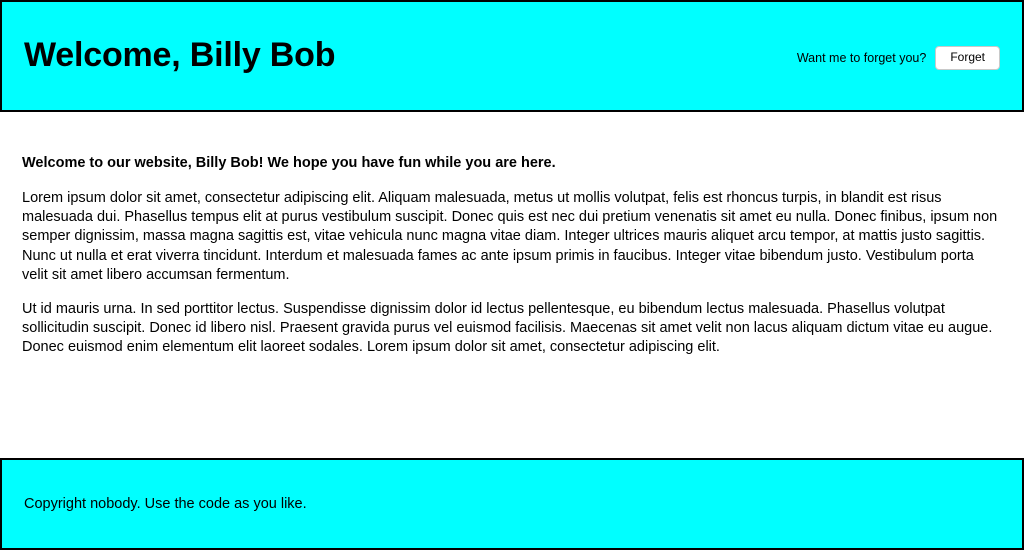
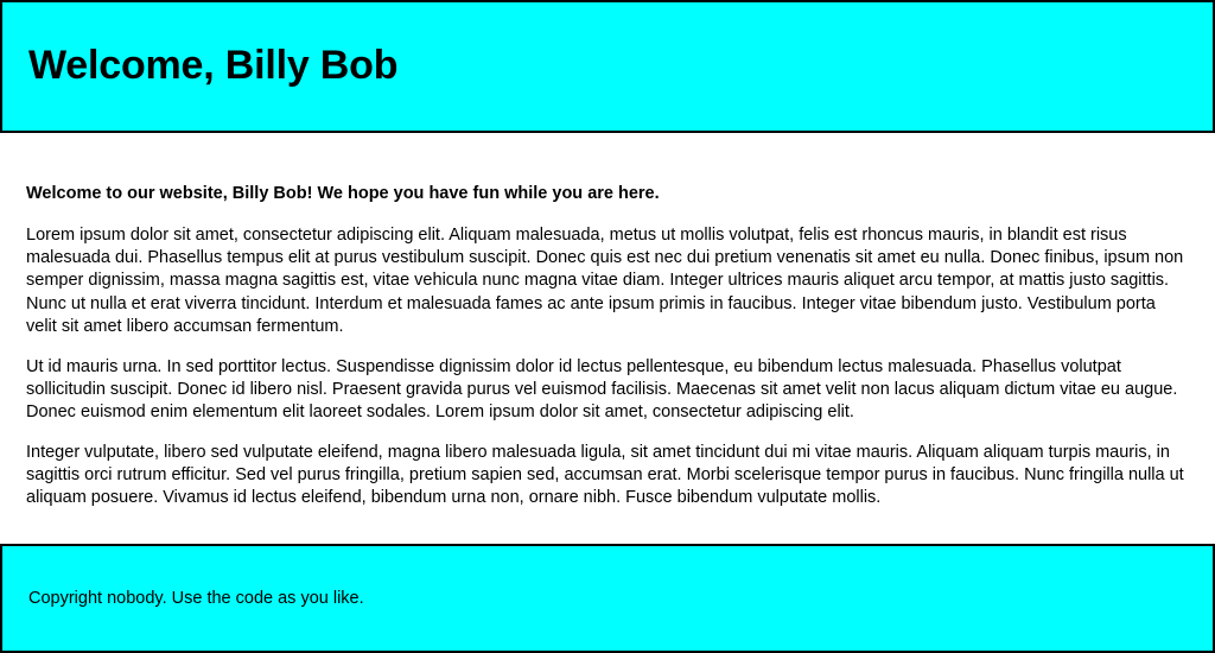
  Welcome, Billy Bob
- Want me to forget you?
- Forget
  Welcome to our website, Billy Bob! We hope you have fun while you are here.
- Lorem ipsum dolor sit amet, consectetur adipiscing elit. Aliquam malesuada, metus ut mollis volutpat, felis est rhoncus turpis, in blandit est risus malesuada dui. Phasellus tempus elit at purus vestibulum suscipit. Donec quis est nec dui pretium venenatis sit amet eu nulla. Donec finibus, ipsum non semper dignissim, massa magna sagittis est, vitae vehicula nunc magna vitae diam. Integer ultrices mauris aliquet arcu tempor, at mattis justo sagittis. Nunc ut nulla et erat viverra tincidunt. Interdum et malesuada fames ac ante ipsum primis in faucibus. Integer vitae bibendum justo. Vestibulum porta velit sit amet libero accumsan fermentum.
+ Lorem ipsum dolor sit amet, consectetur adipiscing elit. Aliquam malesuada, metus ut mollis volutpat, felis est rhoncus mauris, in blandit est risus malesuada dui. Phasellus tempus elit at purus vestibulum suscipit. Donec quis est nec dui pretium venenatis sit amet eu nulla. Donec finibus, ipsum non semper dignissim, massa magna sagittis est, vitae vehicula nunc magna vitae diam. Integer ultrices mauris aliquet arcu tempor, at mattis justo sagittis. Nunc ut nulla et erat viverra tincidunt. Interdum et malesuada fames ac ante ipsum primis in faucibus. Integer vitae bibendum justo. Vestibulum porta velit sit amet libero accumsan fermentum.
  Ut id mauris urna. In sed porttitor lectus. Suspendisse dignissim dolor id lectus pellentesque, eu bibendum lectus malesuada. Phasellus volutpat sollicitudin suscipit. Donec id libero nisl. Praesent gravida purus vel euismod facilisis. Maecenas sit amet velit non lacus aliquam dictum vitae eu augue. Donec euismod enim elementum elit laoreet sodales. Lorem ipsum dolor sit amet, consectetur adipiscing elit.
+ Integer vulputate, libero sed vulputate eleifend, magna libero malesuada ligula, sit amet tincidunt dui mi vitae mauris. Aliquam aliquam turpis mauris, in sagittis orci rutrum efficitur. Sed vel purus fringilla, pretium sapien sed, accumsan erat. Morbi scelerisque tempor purus in faucibus. Nunc fringilla nulla ut aliquam posuere. Vivamus id lectus eleifend, bibendum urna non, ornare nibh. Fusce bibendum vulputate mollis.
  Copyright nobody. Use the code as you like.
